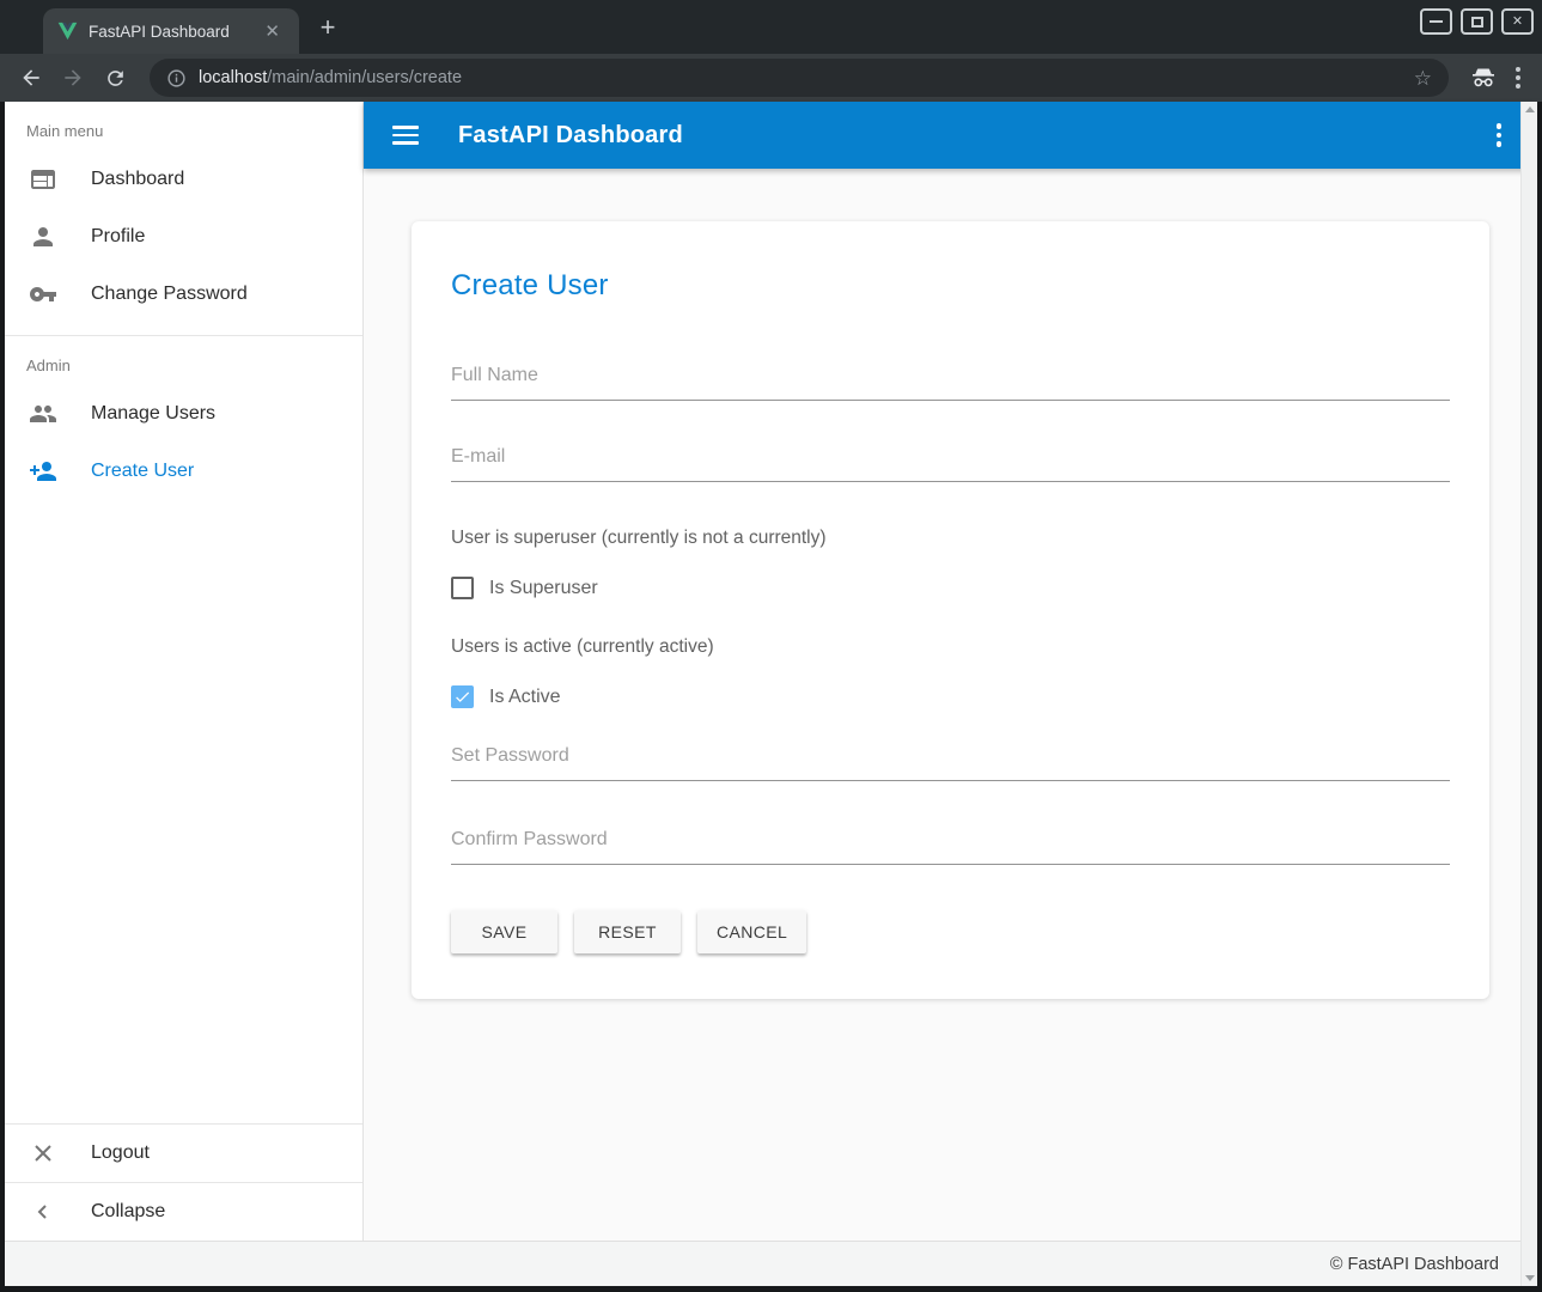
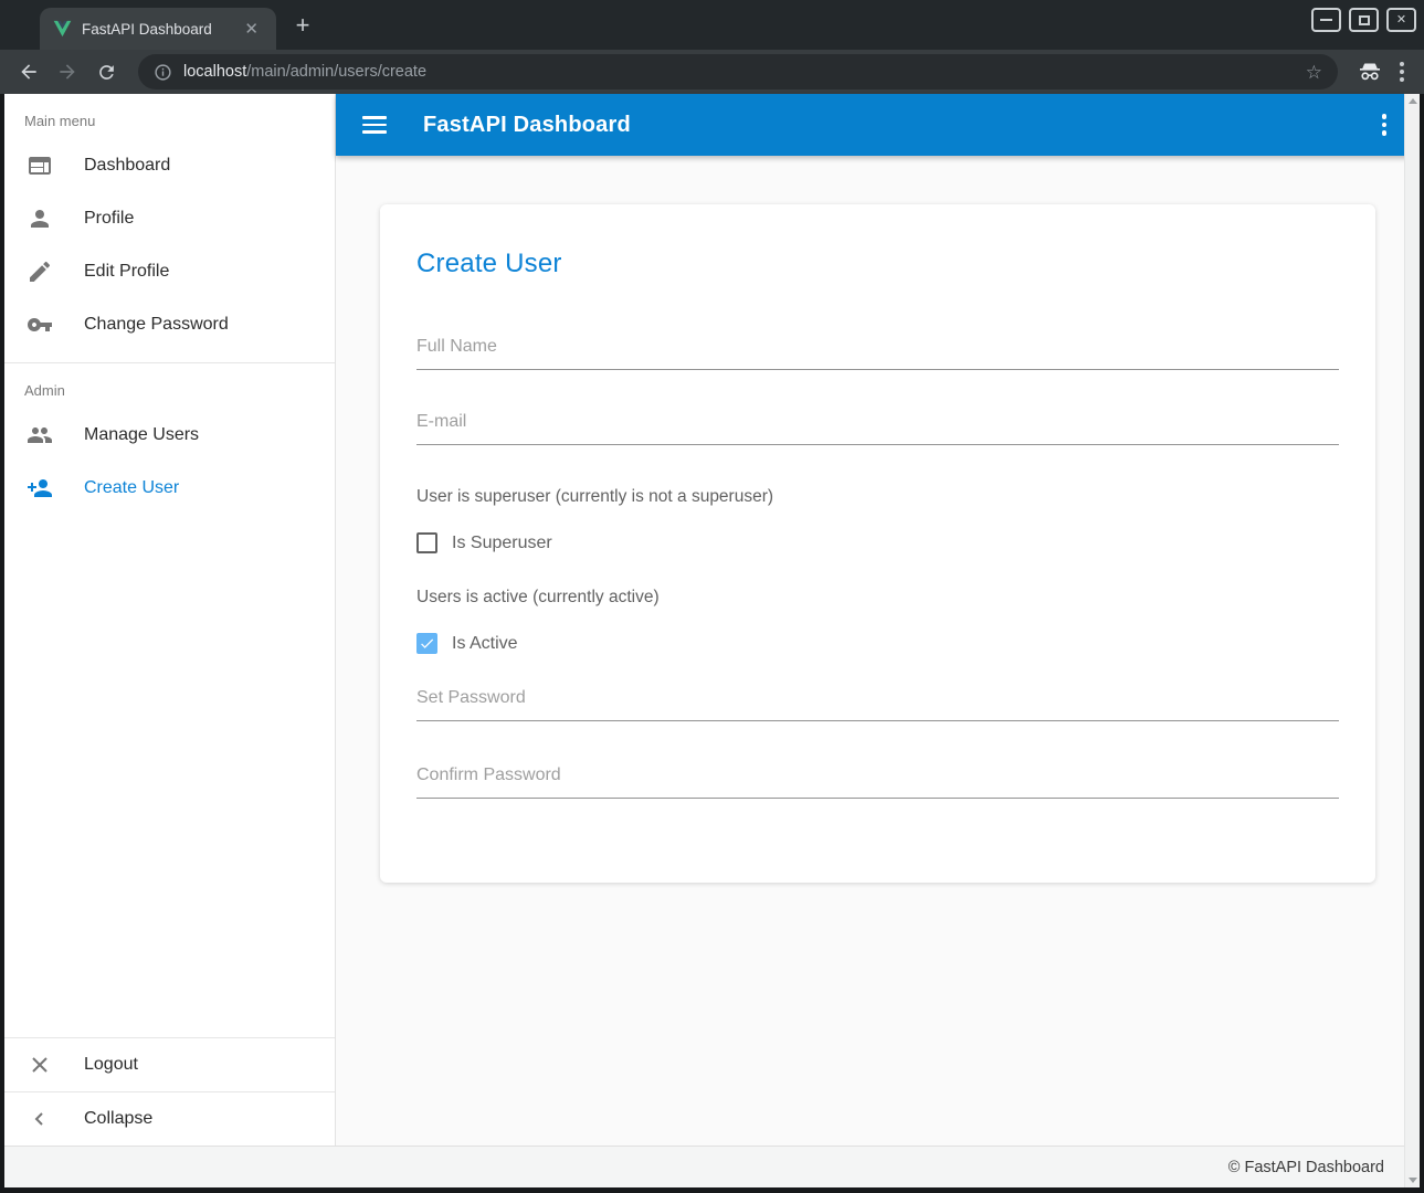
  FastAPI Dashboard
  ✕
  +
  ✕
  localhost/main/admin/users/create
  ☆
  Main menu
  Dashboard
  Profile
+ Edit Profile
  Change Password
  Admin
  Manage Users
  Create User
  Logout
  Collapse
  FastAPI Dashboard
  Create User
  Full Name
  E-mail
- User is superuser (currently is not a currently)
+ User is superuser (currently is not a superuser)
  Is Superuser
  Users is active (currently active)
  Is Active
  Set Password
  Confirm Password
- SAVE
- RESET
- CANCEL
  © FastAPI Dashboard
